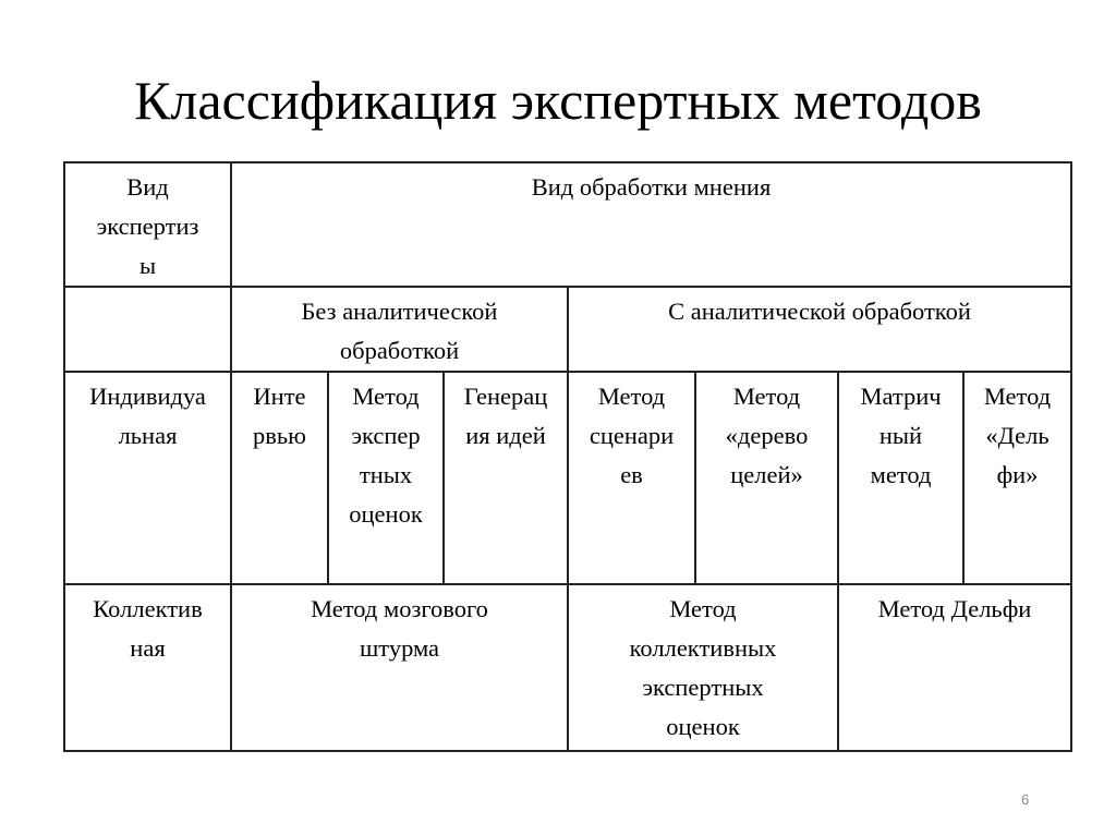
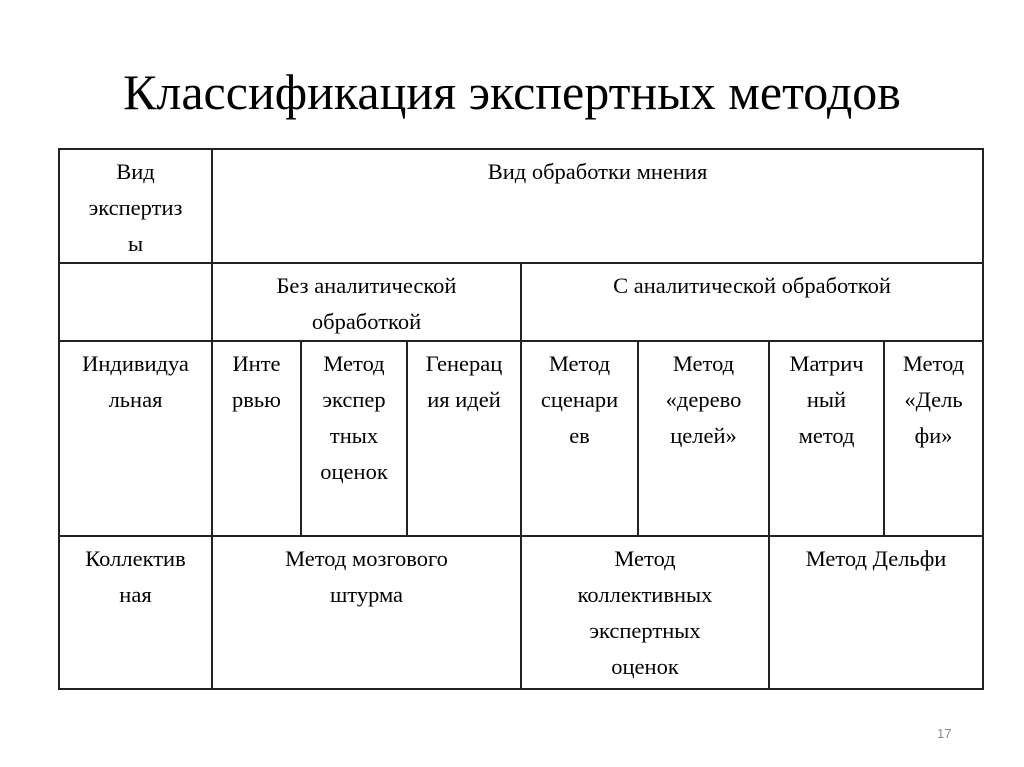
  Классификация экспертных методов
  Вид экспертиз ы	Вид обработки мнения
  	Без аналитической обработкой	С аналитической обработкой
  Индивидуа льная	Инте рвью	Метод экспер тных оценок	Генерац ия идей	Метод сценари ев	Метод «дерево целей»	Матрич ный метод	Метод «Дель фи»
  Коллектив ная	Метод мозгового штурма	Метод коллективных экспертных оценок	Метод Дельфи
- 6
+ 17
